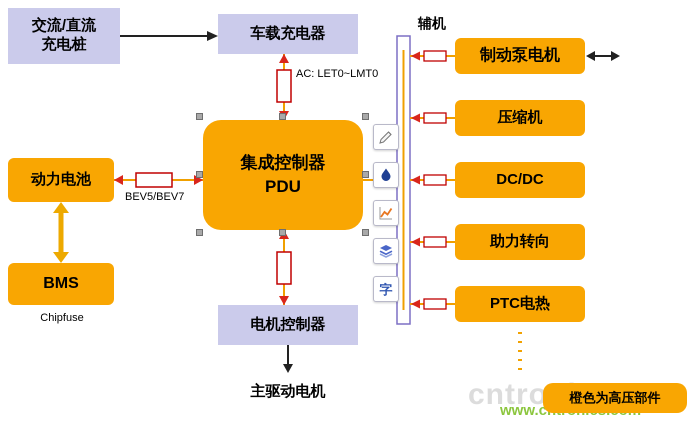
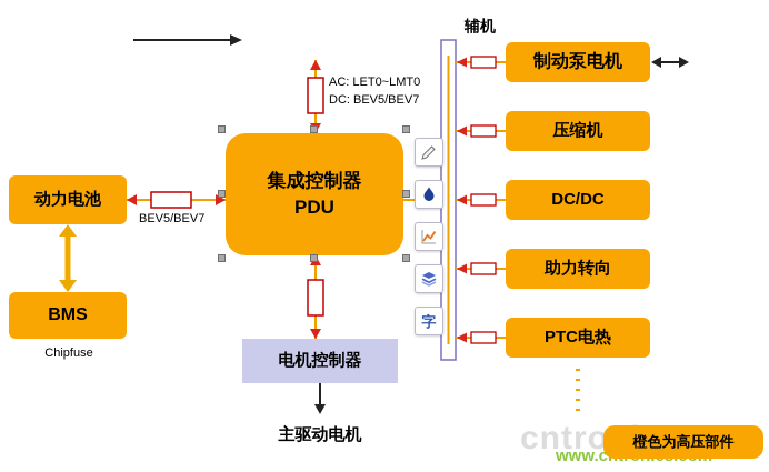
- 交流/直流
- 充电桩
- 车载充电器
  AC: LET0~LMT0
+ DC: BEV5/BEV7
  集成控制器
  PDU
  动力电池
  BEV5/BEV7
  BMS
  Chipfuse
  电机控制器
  主驱动电机
  辅机
  制动泵电机
  压缩机
  DC/DC
  助力转向
  PTC电热
  字
  橙色为高压部件
